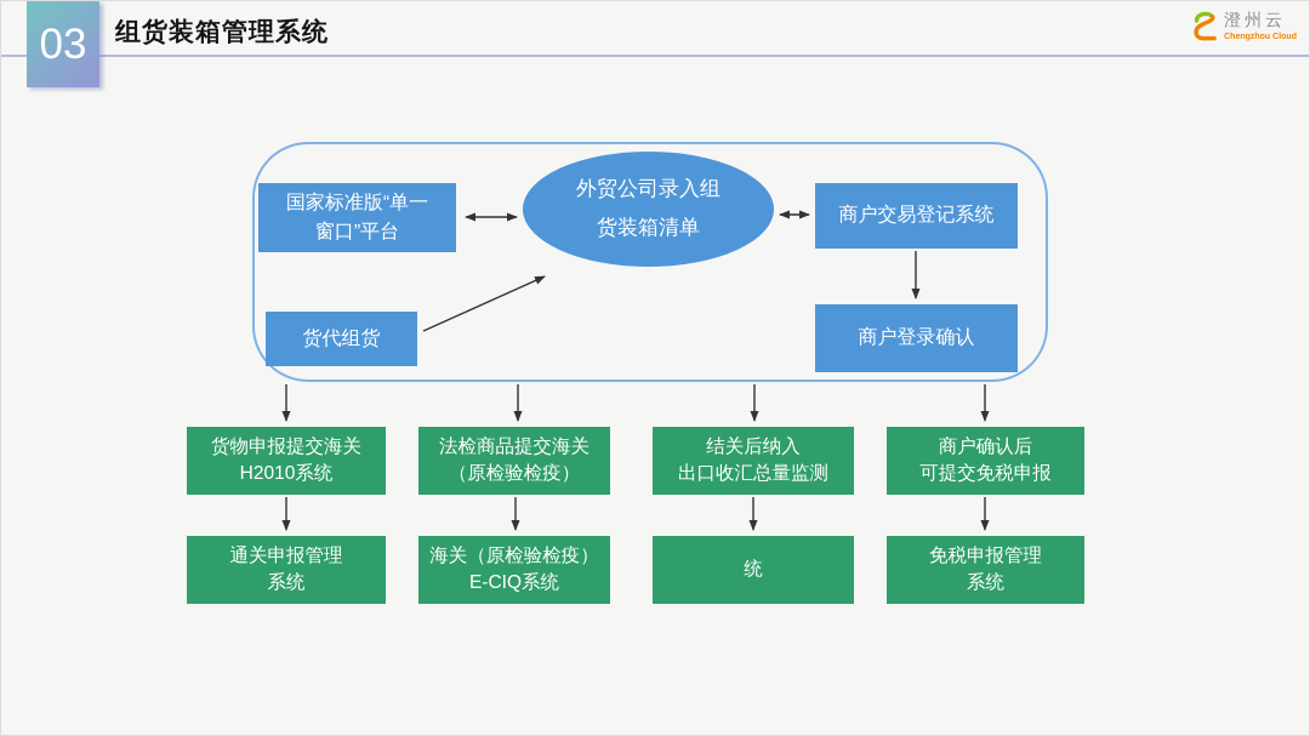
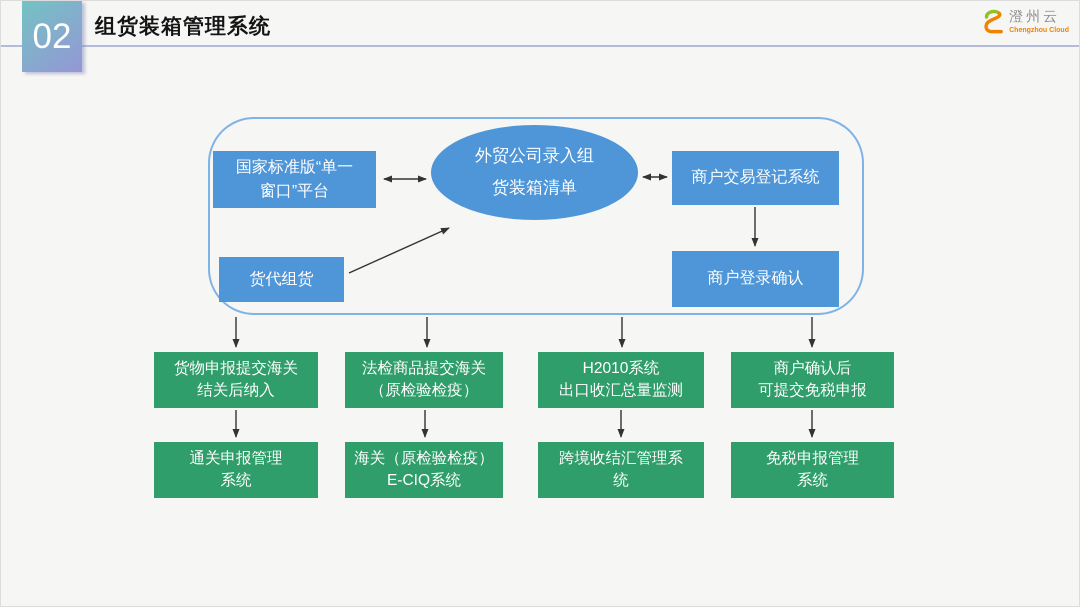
- 03
+ 02
  组货装箱管理系统
  澄州云
  国家标准版“单一
  窗口”平台
  外贸公司录入组
  货装箱清单
  商户交易登记系统
  货代组货
  商户登录确认
  货物申报提交海关
- H2010系统
+ 结关后纳入
  法检商品提交海关
  （原检验检疫）
- 结关后纳入
+ H2010系统
  出口收汇总量监测
  商户确认后
  可提交免税申报
  通关申报管理
  系统
  海关（原检验检疫）
  E-CIQ系统
+ 跨境收结汇管理系
  统
  免税申报管理
  系统
